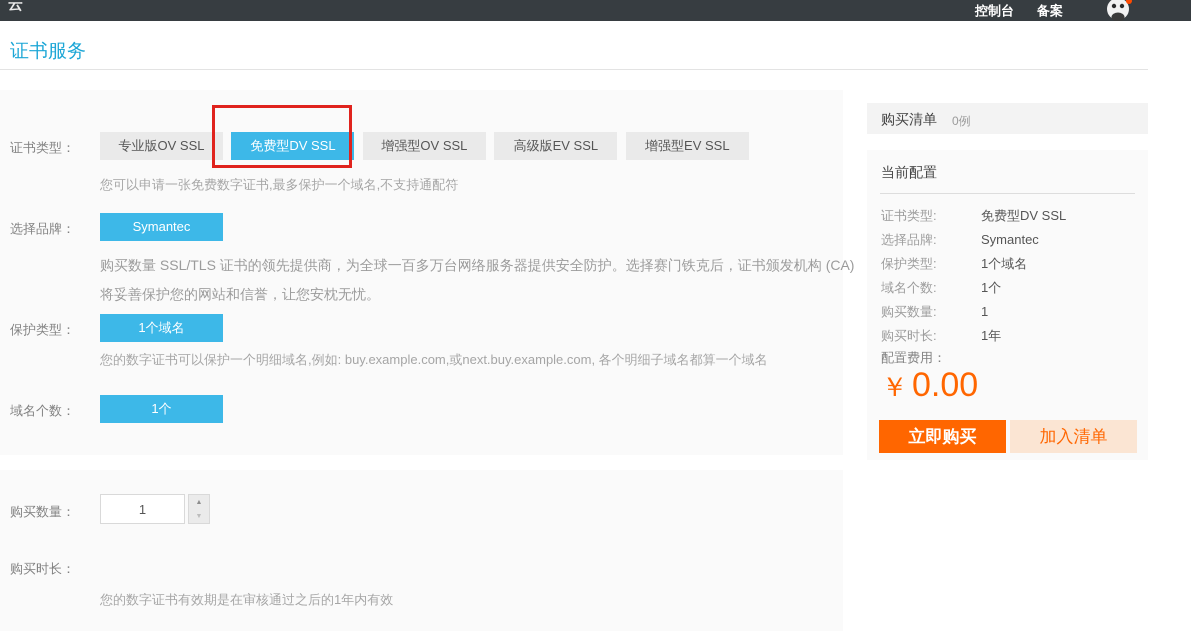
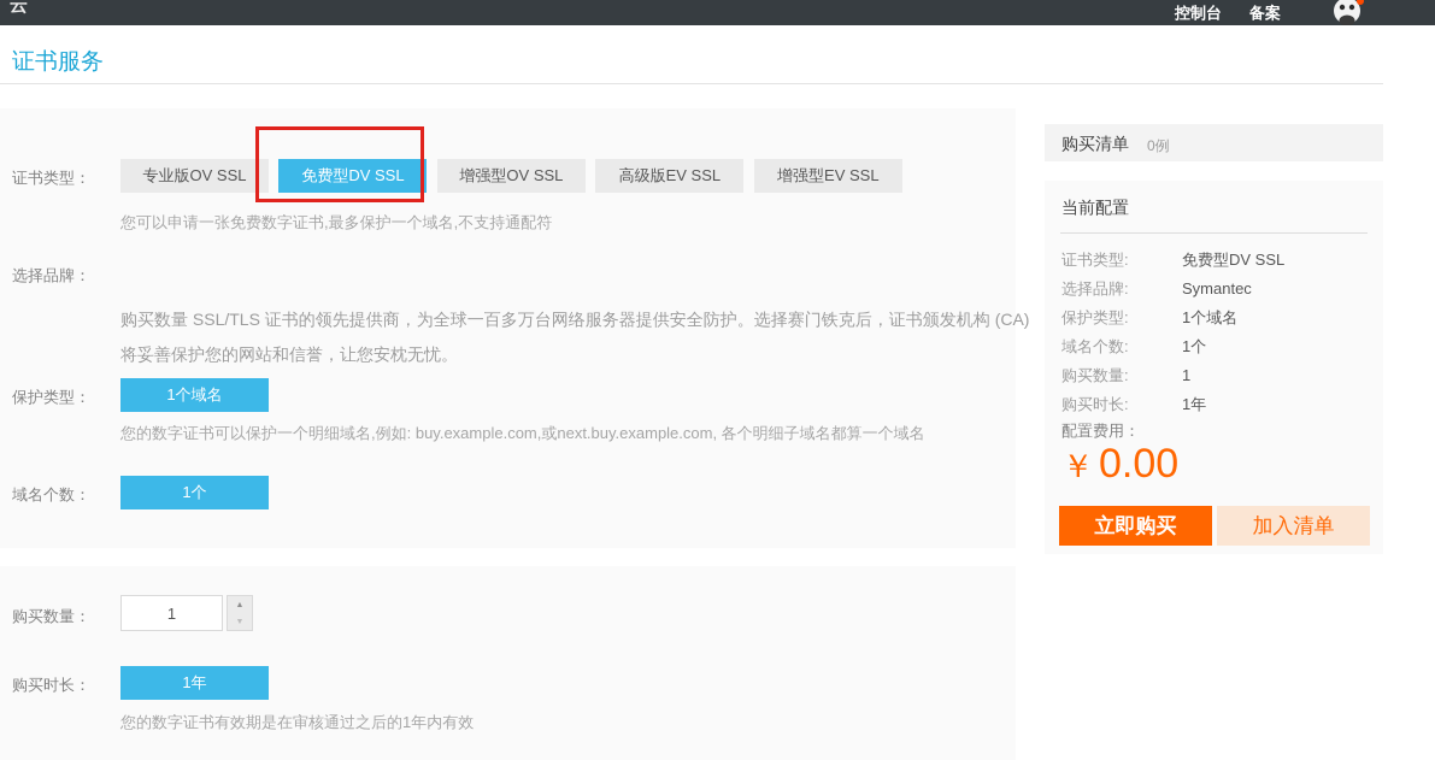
  云
  控制台
  备案
  证书服务
  证书类型：
  专业版OV SSL 免费型DV SSL 增强型OV SSL 高级版EV SSL 增强型EV SSL
  您可以申请一张免费数字证书,最多保护一个域名,不支持通配符
  选择品牌：
- Symantec
  购买数量 SSL/TLS 证书的领先提供商，为全球一百多万台网络服务器提供安全防护。选择赛门铁克后，证书颁发机构 (CA) 将妥善保护您的网站和信誉，让您安枕无忧。
  保护类型：
  1个域名
  您的数字证书可以保护一个明细域名,例如: buy.example.com,或next.buy.example.com, 各个明细子域名都算一个域名
  域名个数：
  1个
  购买数量：
  1
  购买时长：
+ 1年
  您的数字证书有效期是在审核通过之后的1年内有效
  购买清单
  0例
  当前配置
  证书类型: 免费型DV SSL
  选择品牌: Symantec
  保护类型: 1个域名
  域名个数: 1个
  购买数量: 1
  购买时长: 1年
  配置费用：
  ￥ 0.00
  立即购买
  加入清单
